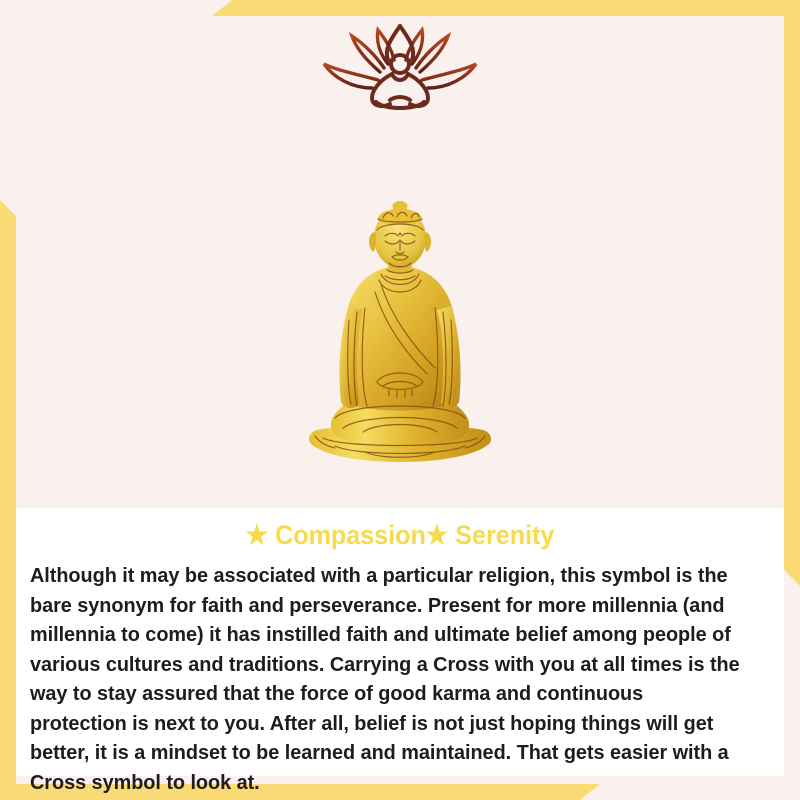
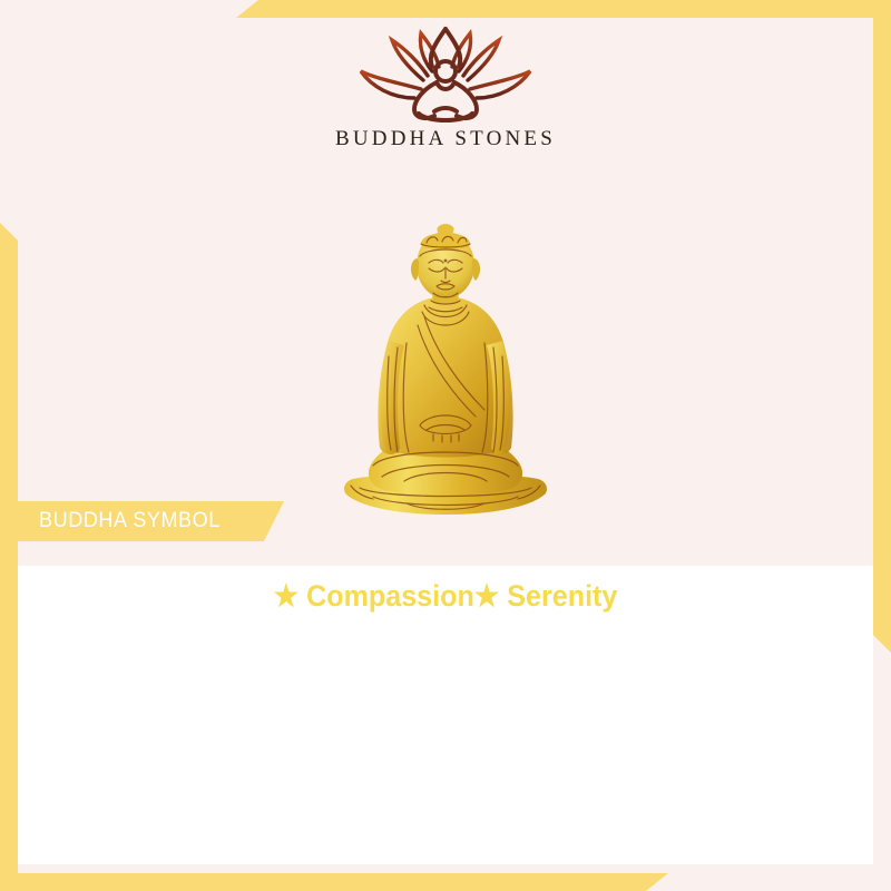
+ BUDDHA STONES
+ BUDDHA SYMBOL
  ★ Compassion★ Serenity
- Although it may be associated with a particular religion, this symbol is the bare synonym for faith and perseverance. Present for more millennia (and millennia to come) it has instilled faith and ultimate belief among people of various cultures and traditions. Carrying a Cross with you at all times is the way to stay assured that the force of good karma and continuous protection is next to you. After all, belief is not just hoping things will get better, it is a mindset to be learned and maintained. That gets easier with a Cross symbol to look at.
